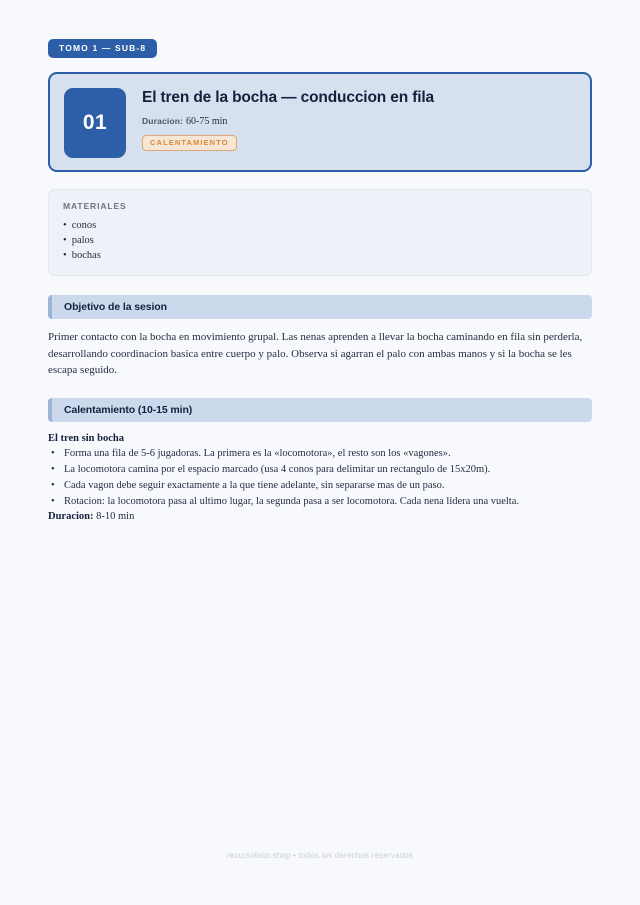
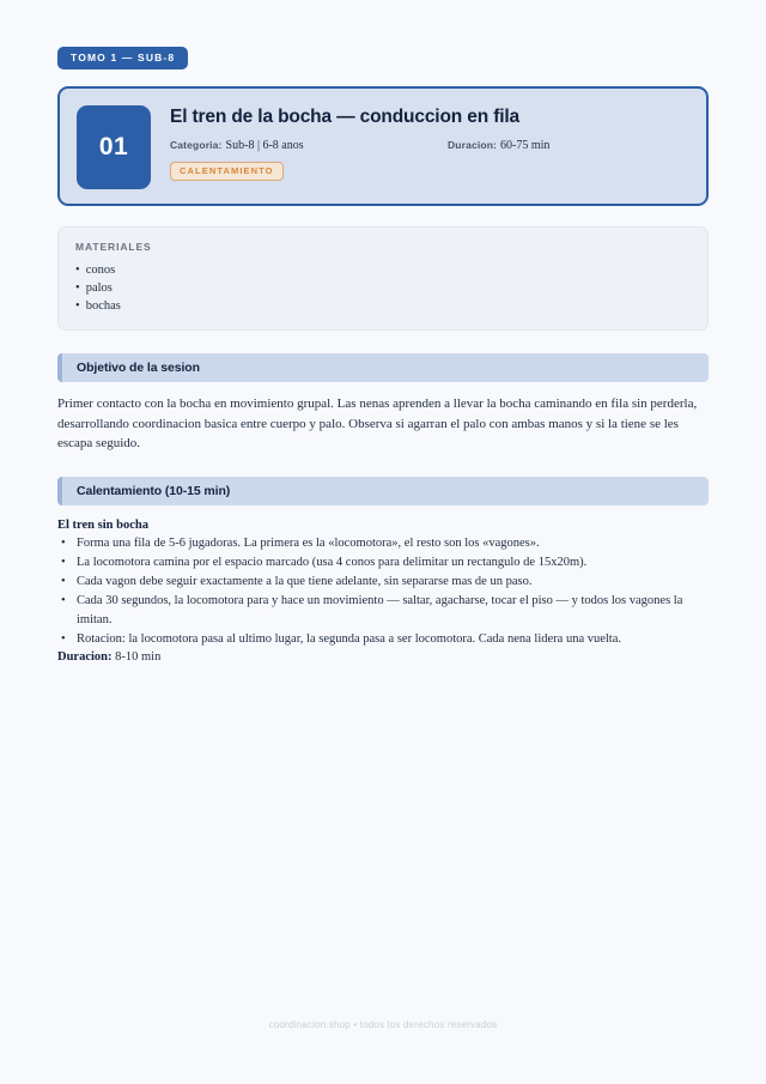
  TOMO 1 — SUB-8
  01
  El tren de la bocha — conduccion en fila
+ Categoria: Sub-8 | 6-8 anos
  Duracion: 60-75 min
  CALENTAMIENTO
  MATERIALES
  conos
  palos
  bochas
  Objetivo de la sesion
- Primer contacto con la bocha en movimiento grupal. Las nenas aprenden a llevar la bocha caminando en fila sin perderla, desarrollando coordinacion basica entre cuerpo y palo. Observa si agarran el palo con ambas manos y si la bocha se les escapa seguido.
+ Primer contacto con la bocha en movimiento grupal. Las nenas aprenden a llevar la bocha caminando en fila sin perderla, desarrollando coordinacion basica entre cuerpo y palo. Observa si agarran el palo con ambas manos y si la tiene se les escapa seguido.
  Calentamiento (10-15 min)
  El tren sin bocha
  Forma una fila de 5-6 jugadoras. La primera es la «locomotora», el resto son los «vagones».
  La locomotora camina por el espacio marcado (usa 4 conos para delimitar un rectangulo de 15x20m).
  Cada vagon debe seguir exactamente a la que tiene adelante, sin separarse mas de un paso.
+ Cada 30 segundos, la locomotora para y hace un movimiento — saltar, agacharse, tocar el piso — y todos los vagones la imitan.
  Rotacion: la locomotora pasa al ultimo lugar, la segunda pasa a ser locomotora. Cada nena lidera una vuelta.
  Duracion: 8-10 min
- recursolisto.shop • todos los derechos reservados
+ coordinacion.shop • todos los derechos reservados
